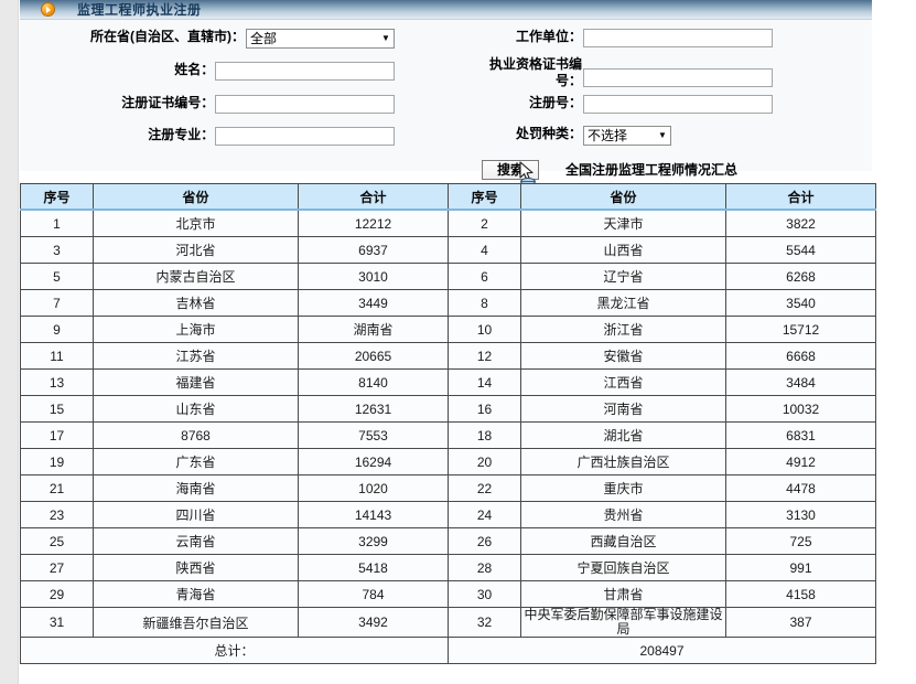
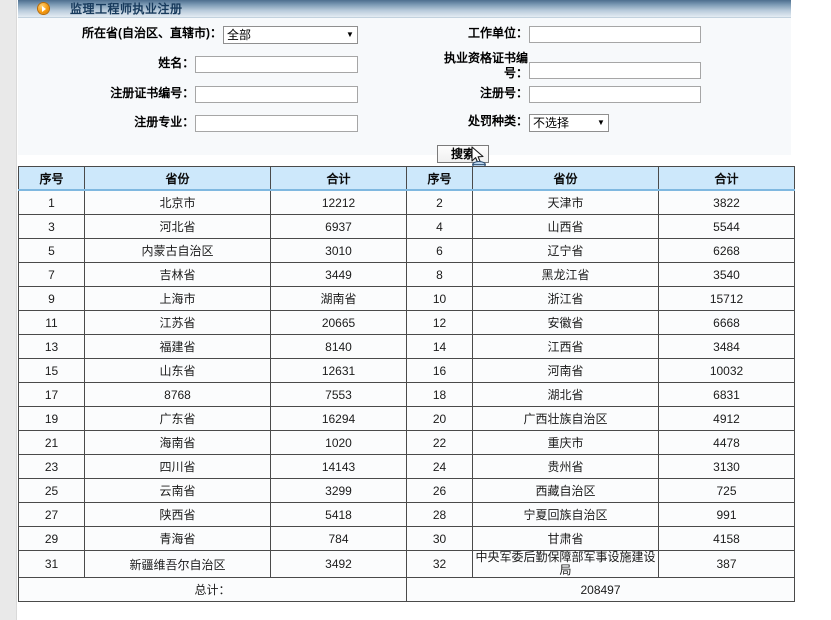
  监理工程师执业注册
  所在省(自治区、直辖市)：
  全部
  ▼
  工作单位：
  姓名：
  执业资格证书编
  号：
  注册证书编号：
  注册号：
  注册专业：
  处罚种类：
  不选择
  ▼
  搜索
- 全国注册监理工程师情况汇总
  序号	省份	合计	序号	省份	合计
  1	北京市	12212	2	天津市	3822
  3	河北省	6937	4	山西省	5544
  5	内蒙古自治区	3010	6	辽宁省	6268
  7	吉林省	3449	8	黑龙江省	3540
  9	上海市	湖南省	10	浙江省	15712
  11	江苏省	20665	12	安徽省	6668
  13	福建省	8140	14	江西省	3484
  15	山东省	12631	16	河南省	10032
  17	8768	7553	18	湖北省	6831
  19	广东省	16294	20	广西壮族自治区	4912
  21	海南省	1020	22	重庆市	4478
  23	四川省	14143	24	贵州省	3130
  25	云南省	3299	26	西藏自治区	725
  27	陕西省	5418	28	宁夏回族自治区	991
  29	青海省	784	30	甘肃省	4158
  31	新疆维吾尔自治区	3492	32	中央军委后勤保障部军事设施建设局	387
  总计：	208497
